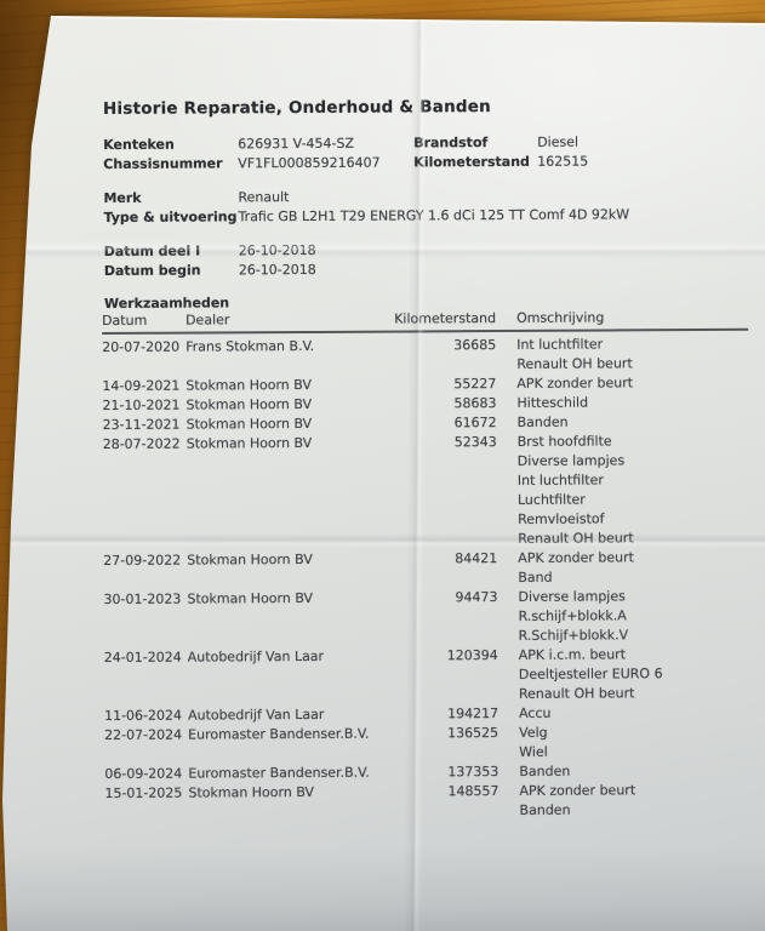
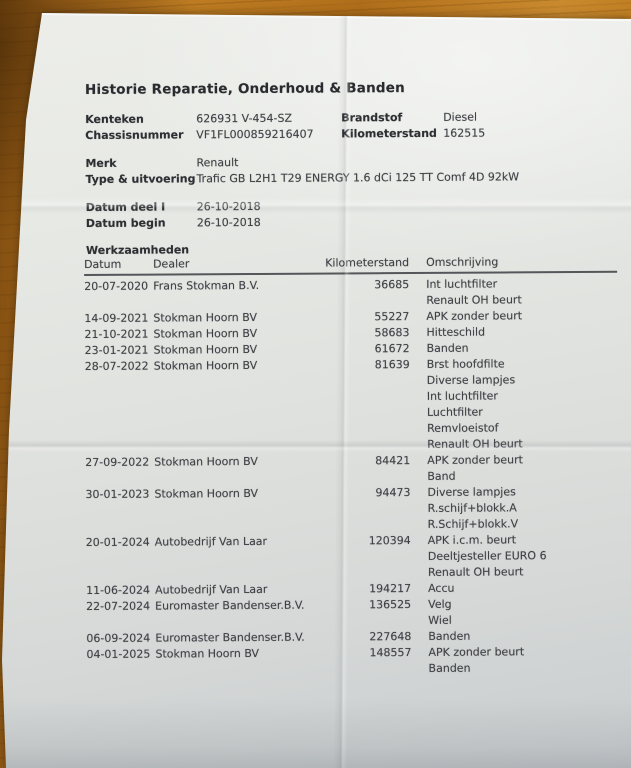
  Historie Reparatie, Onderhoud &anden
  Kenteken
  626931 V-454-SZ
  Chassisnummer
  VF1FL000859216407
  randstof
  Diesel
  lometerstand
  162515
  Merk
  Renault
  Type & uitvoering
  Trafic GB L2H1 T29 ENER 1.6 dCi 125 TT Comf 4D 92kW
  Datum begin
  26-10-2018
  Werkzaamheden
  Datum
  Dealer
  Kieterstand
  Omschrijving
  20-07-2020
  Frans Stokman B.V.
  36685
  Int luchtfilter
  Renault OH beurt
  14-09-2021
  Stokman Hoorn BV
  55227
  APK zonder beurt
  21-10-2021
  Stokman Hoorn BV
  58683
  Hitteschild
- 23-11-2021
+ 23-01-2021
  Stokman Hoorn BV
  61672
  Banden
  28-07-2022
  Stokman Hoorn BV
- 52343
+ 81639
  Brst hoofdfilte
  Diverse lampjes
  Int luchtfilter
  Luchtfilter
  Remvloeistof
  27-09-2022
  Stokman Hoorn BV
  84421
  APK zonder beurt
  Band
  30-01-2023
  Stokman Hoorn BV
  94473
  Diverse lampjes
  R.schijf+blokk.A
  R.Schijf+blokk.V
- 24-01-2024
+ 20-01-2024
  Autobedrijf Van Laar
  120394
  APK i.c.m. beurt
  Deeltjesteller EURO 6
  Renault OH beurt
  11-06-2024
  Autobedrijf Van Laar
  194217
  Accu
  22-07-2024
  Euromaster Bandenser.B.V.
  136525
  Velg
  Wiel
  06-09-2024
  Euromaster Bandenser.B.V.
- 137353
+ 227648
  Banden
- 15-01-2025
+ 04-01-2025
  Stokman Hoorn BV
  148557
  APK zonder beurt
  Banden
